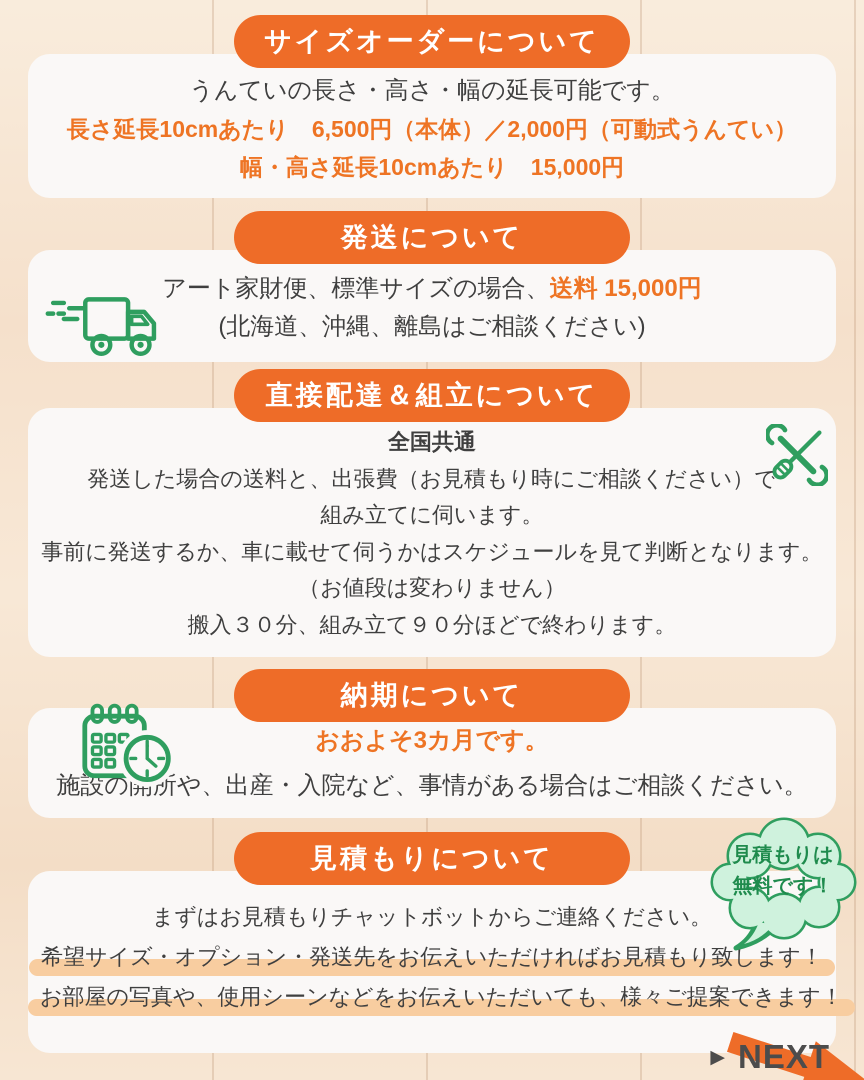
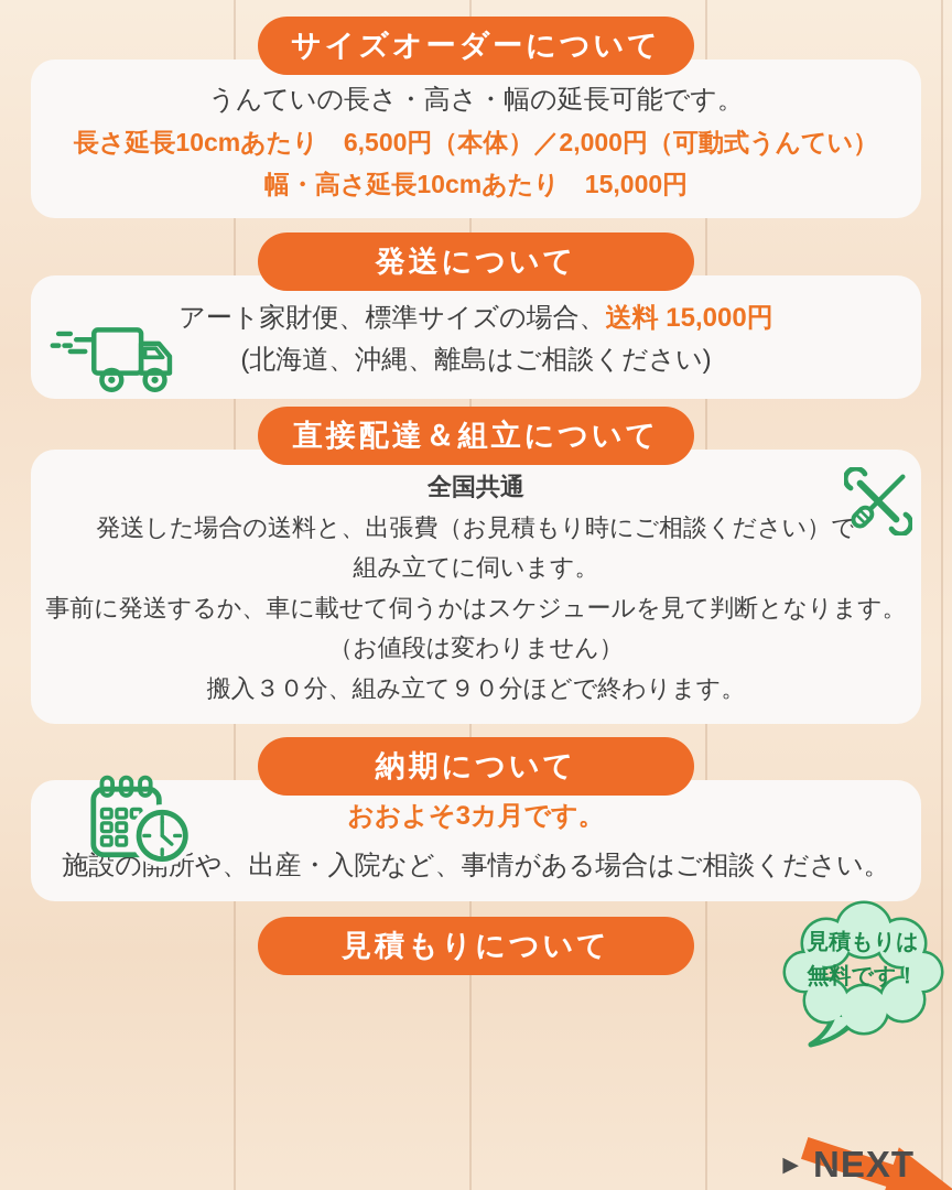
  サイズオーダーについて
  うんていの長さ・高さ・幅の延長可能です。
  長さ延長10cmあたり 6,500円（本体）／2,000円（可動式うんてい）
  幅・高さ延長10cmあたり 15,000円
  発送について
  アート家財便、標準サイズの場合、送料 15,000円
  (北海道、沖縄、離島はご相談ください)
  直接配達＆組立について
  全国共通
  発送した場合の送料と、出張費（お見積もり時にご相談ください）で
  組み立てに伺います。
  事前に発送するか、車に載せて伺うかはスケジュールを見て判断となります。
  （お値段は変わりません）
  搬入３０分、組み立て９０分ほどで終わります。
  納期について
  おおよそ3カ月です。
  施設の所や、出産・入院など、事情がある場合はご相談ください。
  見積もりについて
  見積もりは
  無料です！
- まずはお見積もりチャットボットからご連絡ください。
- 希望サイズ・オプション・発送先をお伝えいただければお見積もり致します！
- お部屋の写真や、使用シーンなどをお伝えいただいても、様々ご提案できます！
  ▶
  NEXT
